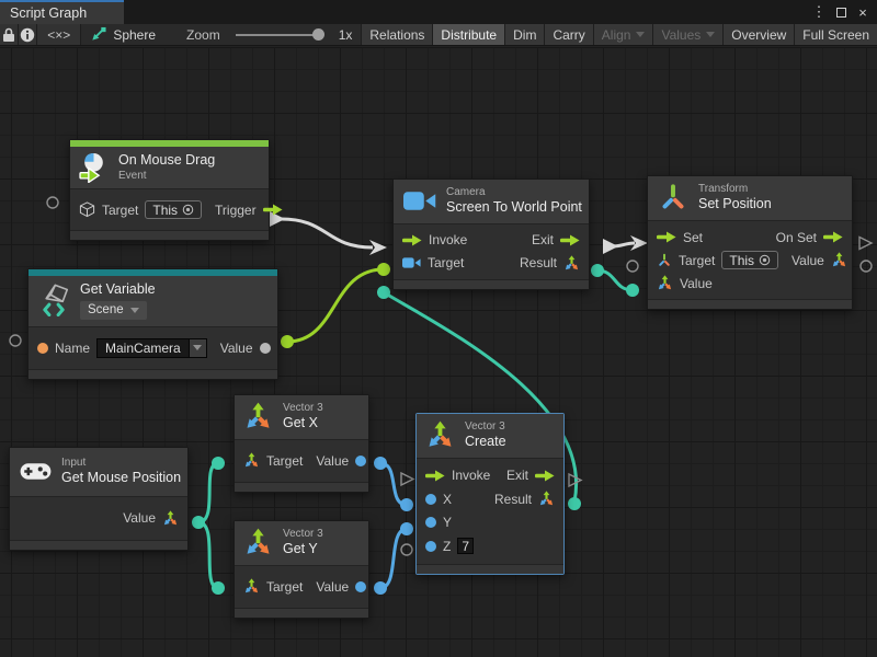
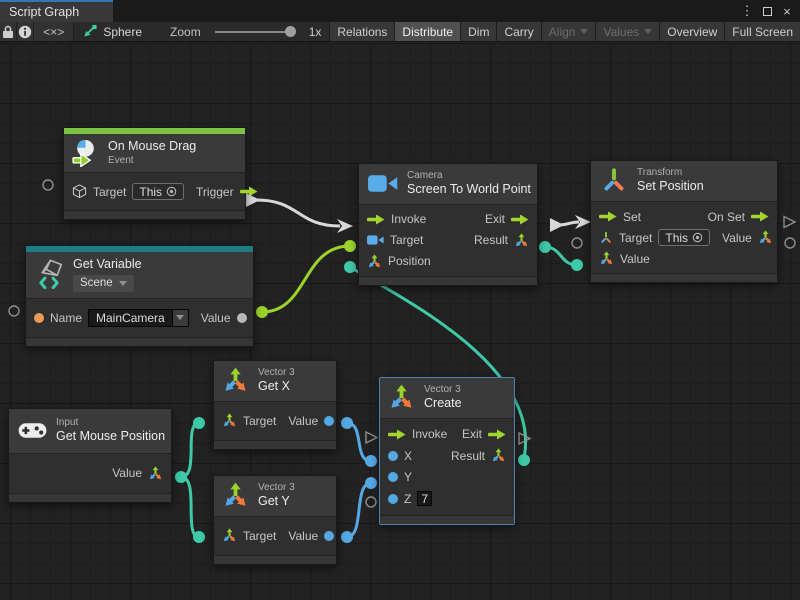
  Script Graph
  ⋮
  ×
  <×>
  Sphere
  Zoom
  1x
  Relations
  Distribute
  Dim
  Carry
  Align
  Values
  Overview
  Full Screen
  On Mouse Drag
  Event
  Target
  This
  Trigger
  Camera
  Screen To World Point
  Invoke
  Exit
  Target
  Result
+ Position
  Transform
  Set Position
  Set
  On Set
  Target
  This
  Value
  Value
  Get Variable
  Scene
  Name
  MainCamera
  Value
  Vector 3
  Get X
  Target
  Value
  Input
  Get Mouse Position
  Value
  Vector 3
  Get Y
  Target
  Value
  Vector 3
  Create
  Invoke
  Exit
  X
  Result
  Y
  Z
  7
